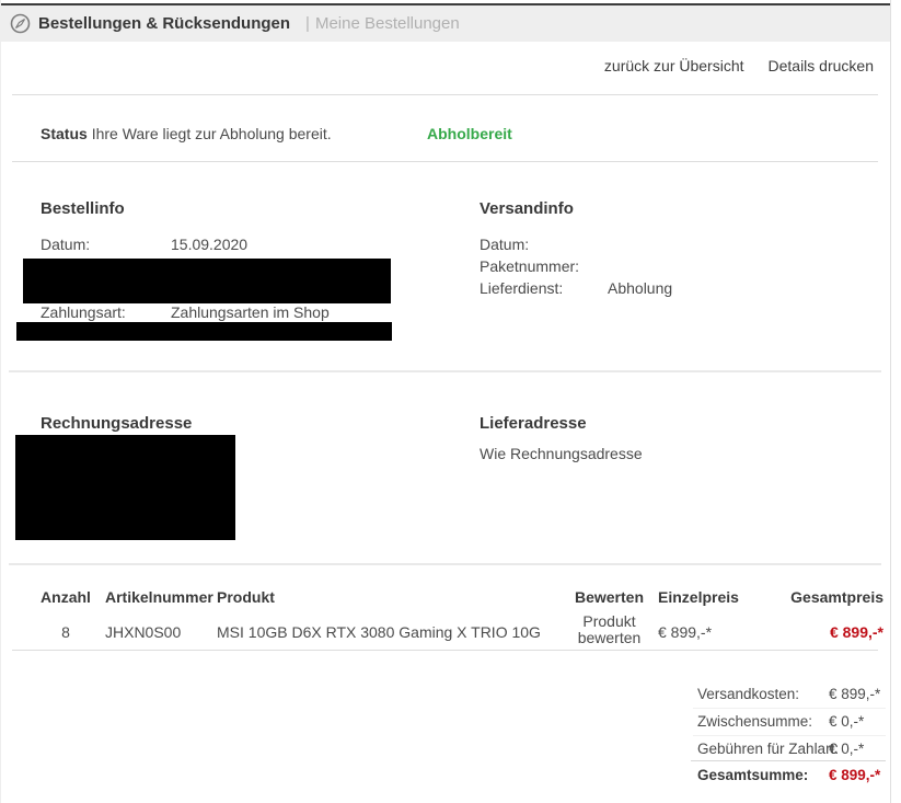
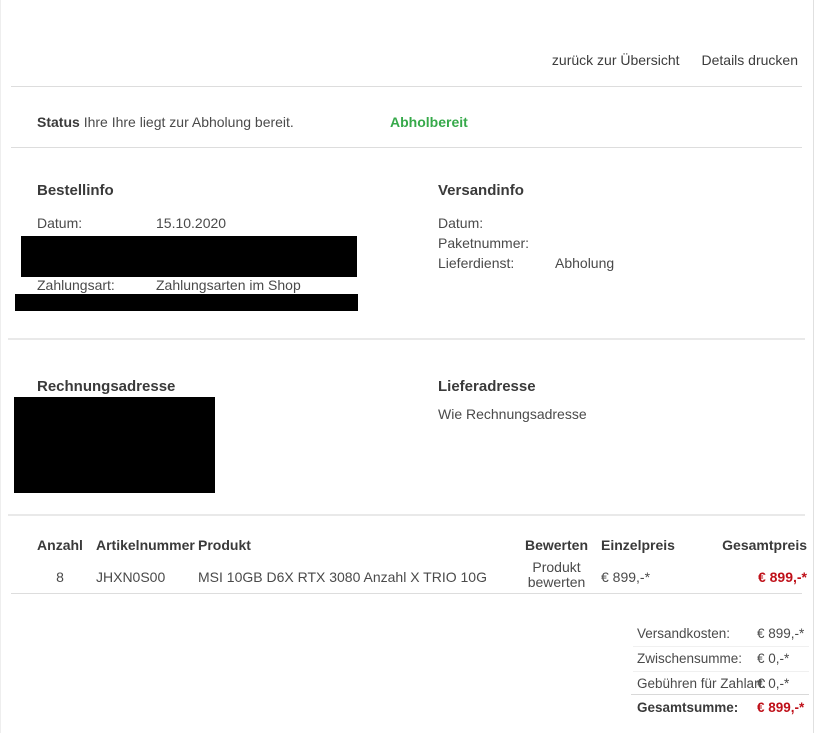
- Bestellungen & Rücksendungen
- |
- Meine Bestellungen
  zurück zur Übersicht
  Details drucken
- Status Ihre Ware liegt zur Abholung bereit.
+ Status Ihre Ihre liegt zur Abholung bereit.
  Abholbereit
  Bestellinfo
- Datum: 15.09.2020
+ Datum: 15.10.2020
  Zahlungsart: Zahlungsarten im Shop
  Versandinfo
  Datum:
  Paketnummer:
  Lieferdienst: Abholung
  Rechnungsadresse
  Lieferadresse
  Wie Rechnungsadresse
  Anzahl
  Artikelnummer
  Produkt
  Bewerten
  Einzelpreis
  Gesamtpreis
  8
  JHXN0S00
- MSI 10GB D6X RTX 3080 Gaming X TRIO 10G
+ MSI 10GB D6X RTX 3080 Anzahl X TRIO 10G
  Produkt bewerten
  € 899,-*
  € 899,-*
  Versandkosten:
  € 899,-*
  Zwischensumme:
  € 0,-*
  Gebühren für Zahlart:
  € 0,-*
  Gesamtsumme:
  € 899,-*
